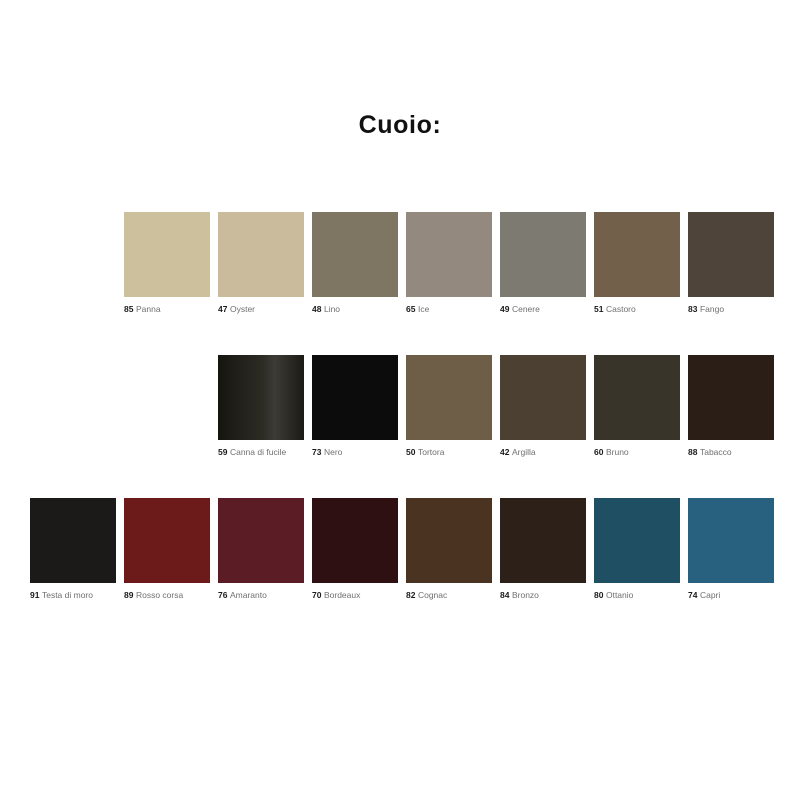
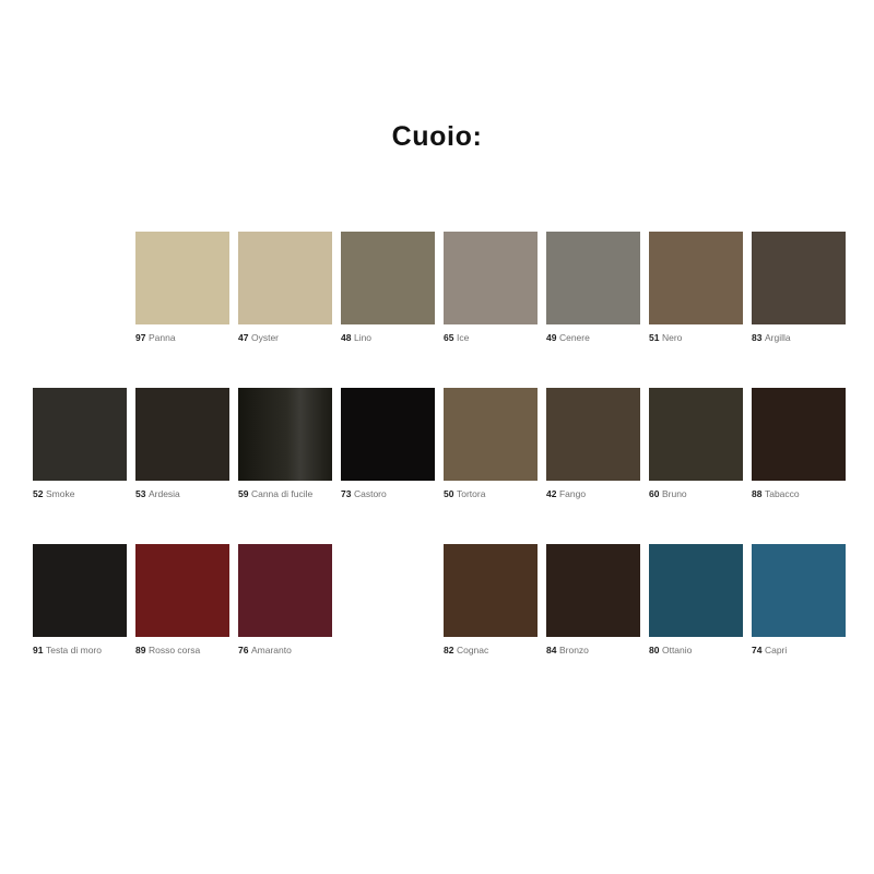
  Cuoio:
- 85 Panna
+ 97 Panna
  47 Oyster
  48 Lino
  65 Ice
  49 Cenere
- 51 Castoro
+ 51 Nero
- 83 Fango
+ 83 Argilla
+ 52 Smoke
+ 53 Ardesia
  59 Canna di fucile
- 73 Nero
+ 73 Castoro
  50 Tortora
- 42 Argilla
+ 42 Fango
  60 Bruno
  88 Tabacco
  91 Testa di moro
  89 Rosso corsa
  76 Amaranto
- 70 Bordeaux
  82 Cognac
  84 Bronzo
  80 Ottanio
  74 Capri
